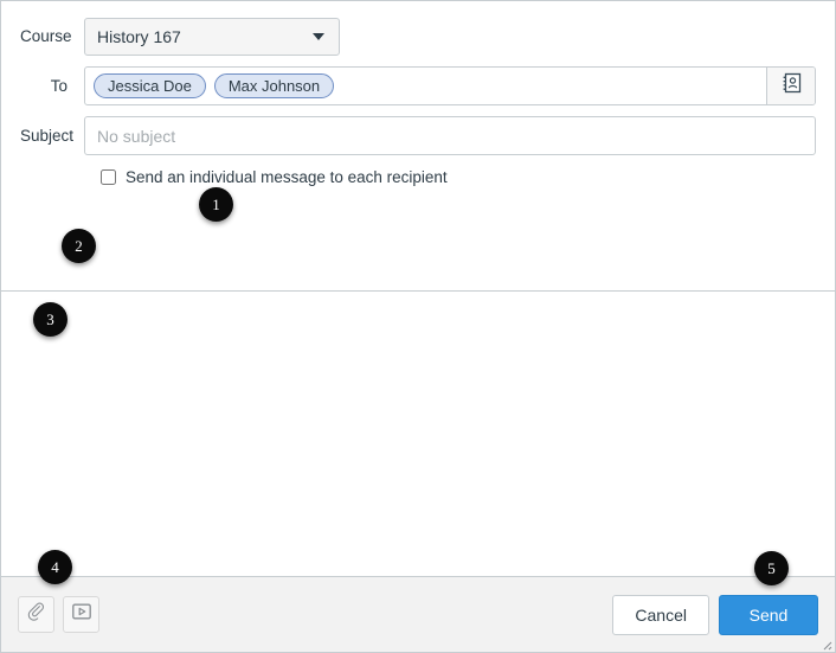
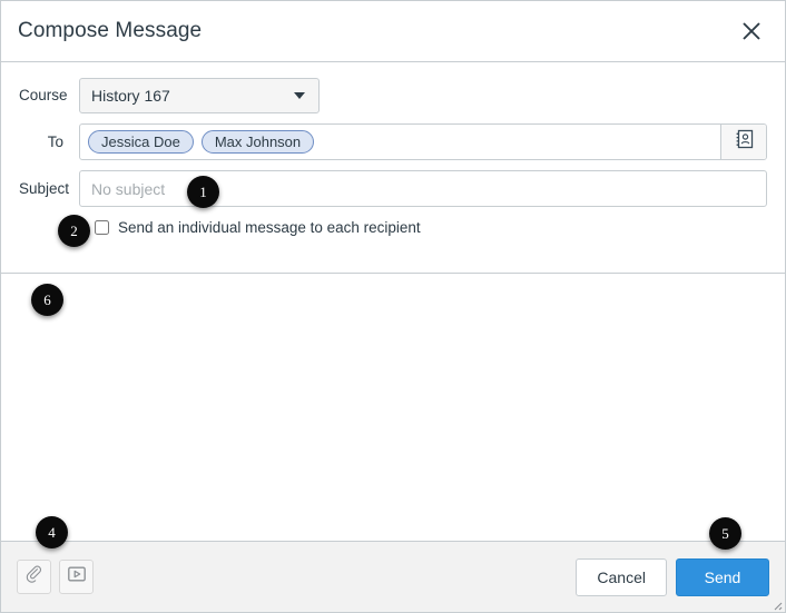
+ Compose Message
  Course
  History 167
  To
  Jessica Doe
  Max Johnson
  Subject
  No subject
  Send an individual message to each recipient
  Cancel
  Send
  1
  2
- 3
+ 6
  4
  5
